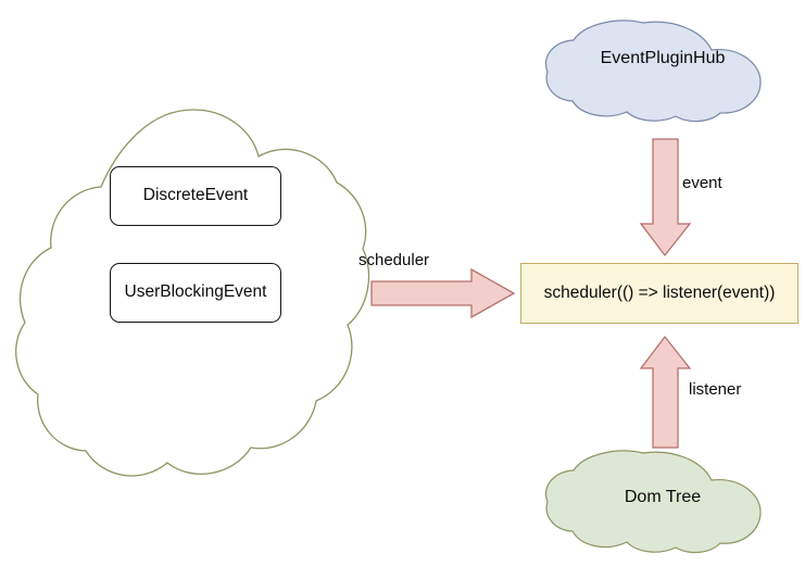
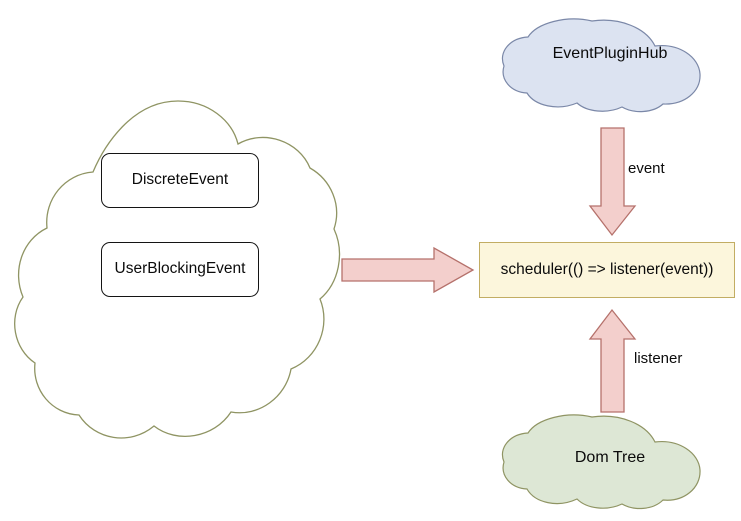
  DiscreteEvent
  UserBlockingEvent
  scheduler(() => listener(event))
  EventPluginHub
  Dom Tree
- scheduler
  event
  listener
